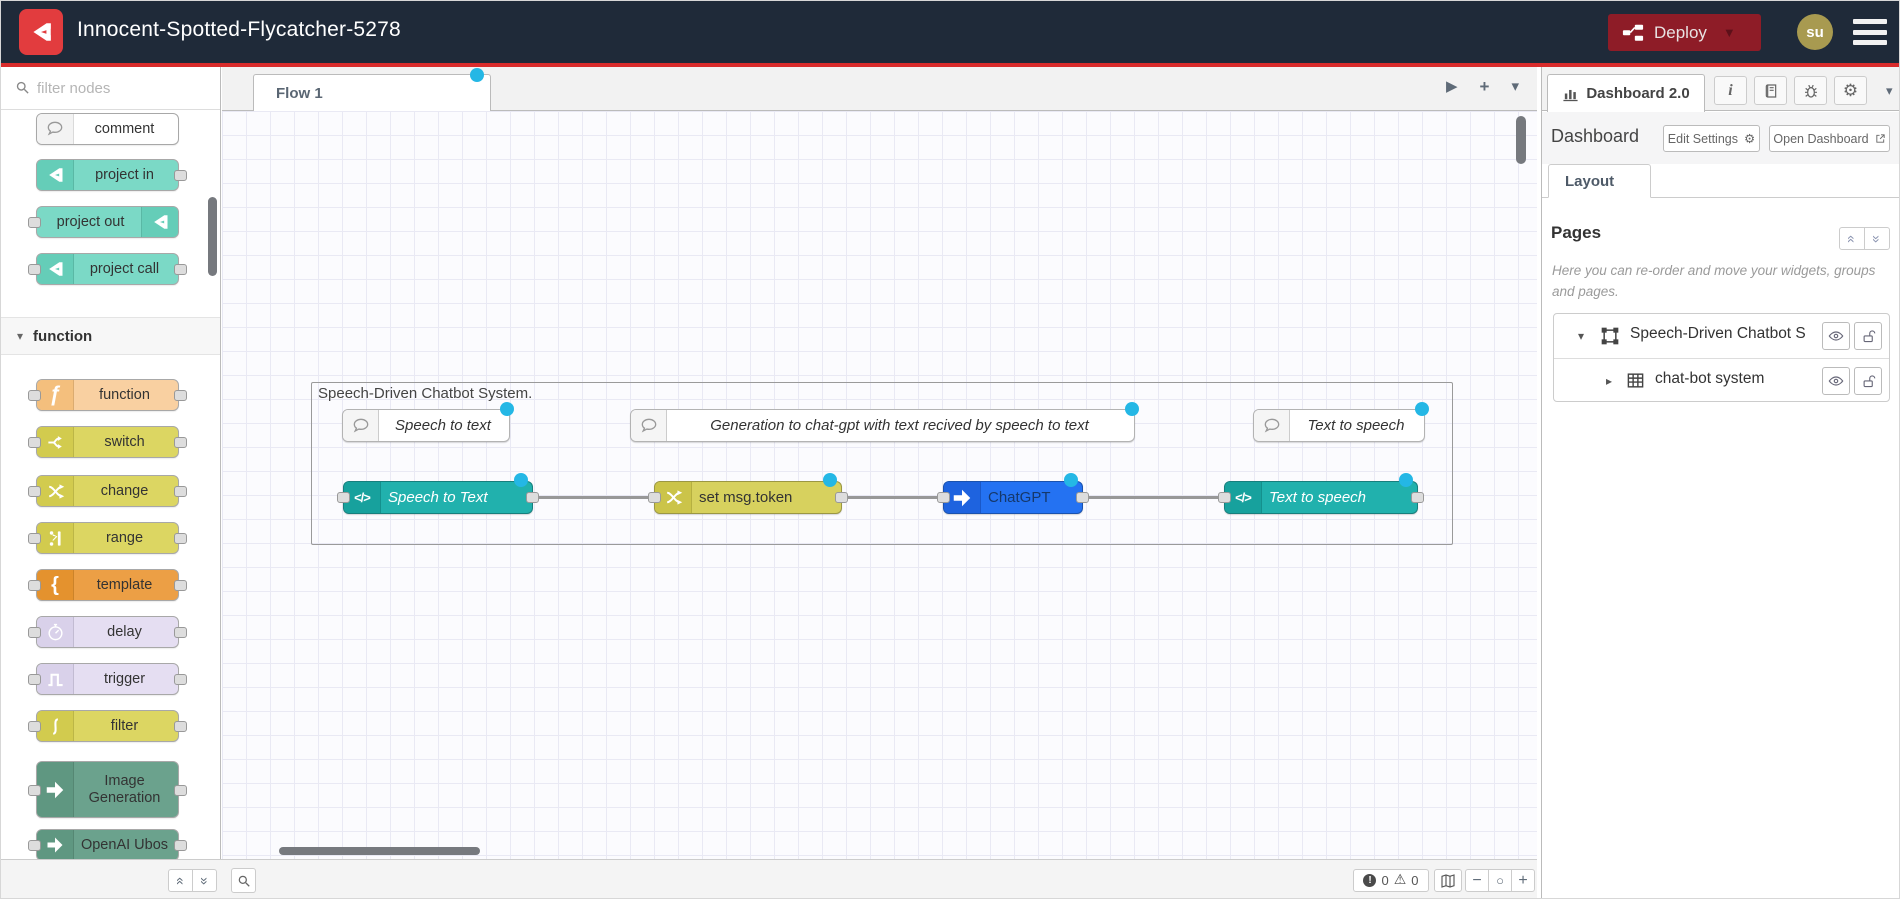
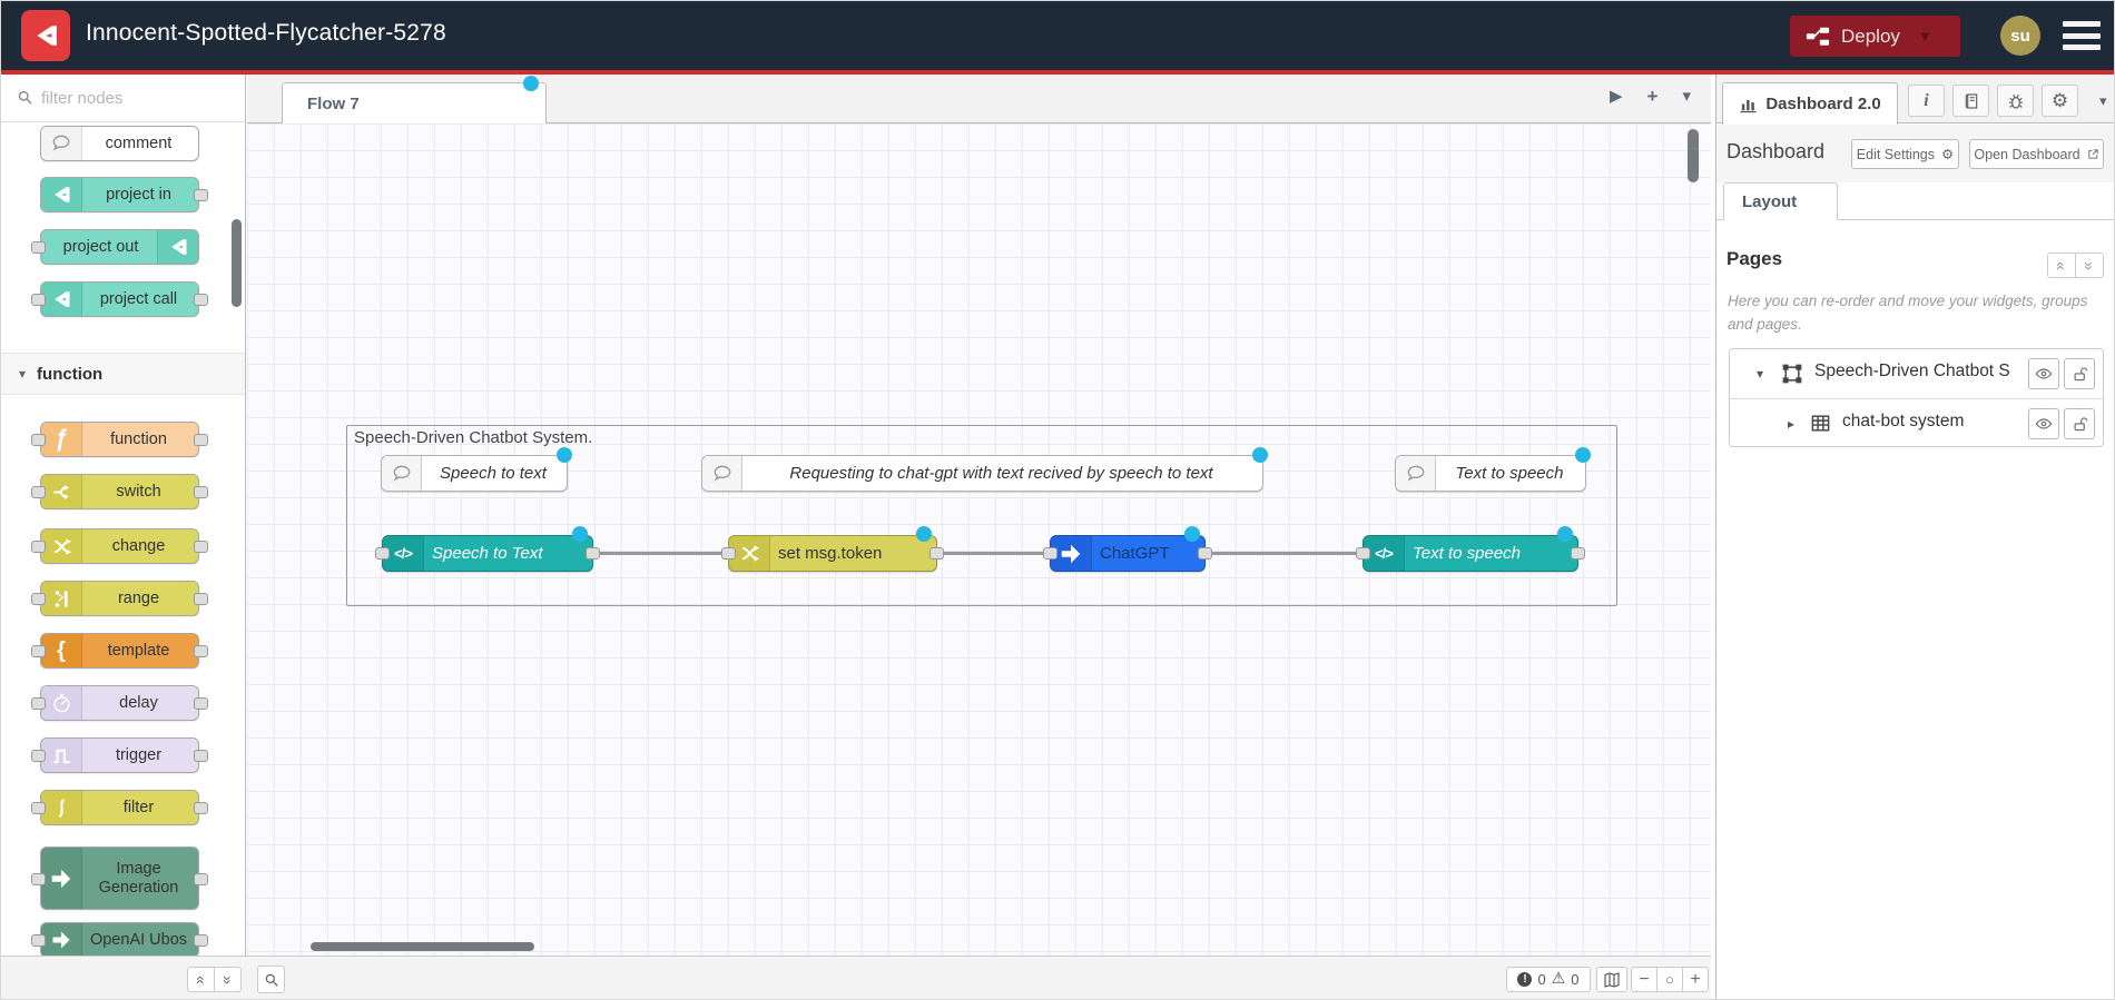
  Innocent-Spotted-Flycatcher-5278
  Deploy
  ▼
  su
  filter nodes
  comment
  project in
  project out
  project call
  ▾
  function
  ƒ
  function
  switch
  change
  range
  {
  template
  delay
  trigger
  filter
  Image Generation
  OpenAI Ubos
- Flow 1
+ Flow 7
  ▶
  +
  ▾
  Speech-Driven Chatbot System.
  Speech to text
- Generation to chat-gpt with text recived by speech to text
+ Requesting to chat-gpt with text recived by speech to text
  Text to speech
  </>
  Speech to Text
  set msg.token
  ChatGPT
  </>
  Text to speech
  !
  0
  ⚠
  0
  −
  ○
  +
  Dashboard 2.0
  i
  ⚙
  ▾
  Dashboard
  Edit Settings
  ⚙
  Open Dashboard
  Layout
  Pages
  Here you can re-order and move your widgets, groups and pages.
  ▾
  Speech-Driven Chatbot S
  ▸
  chat-bot system
